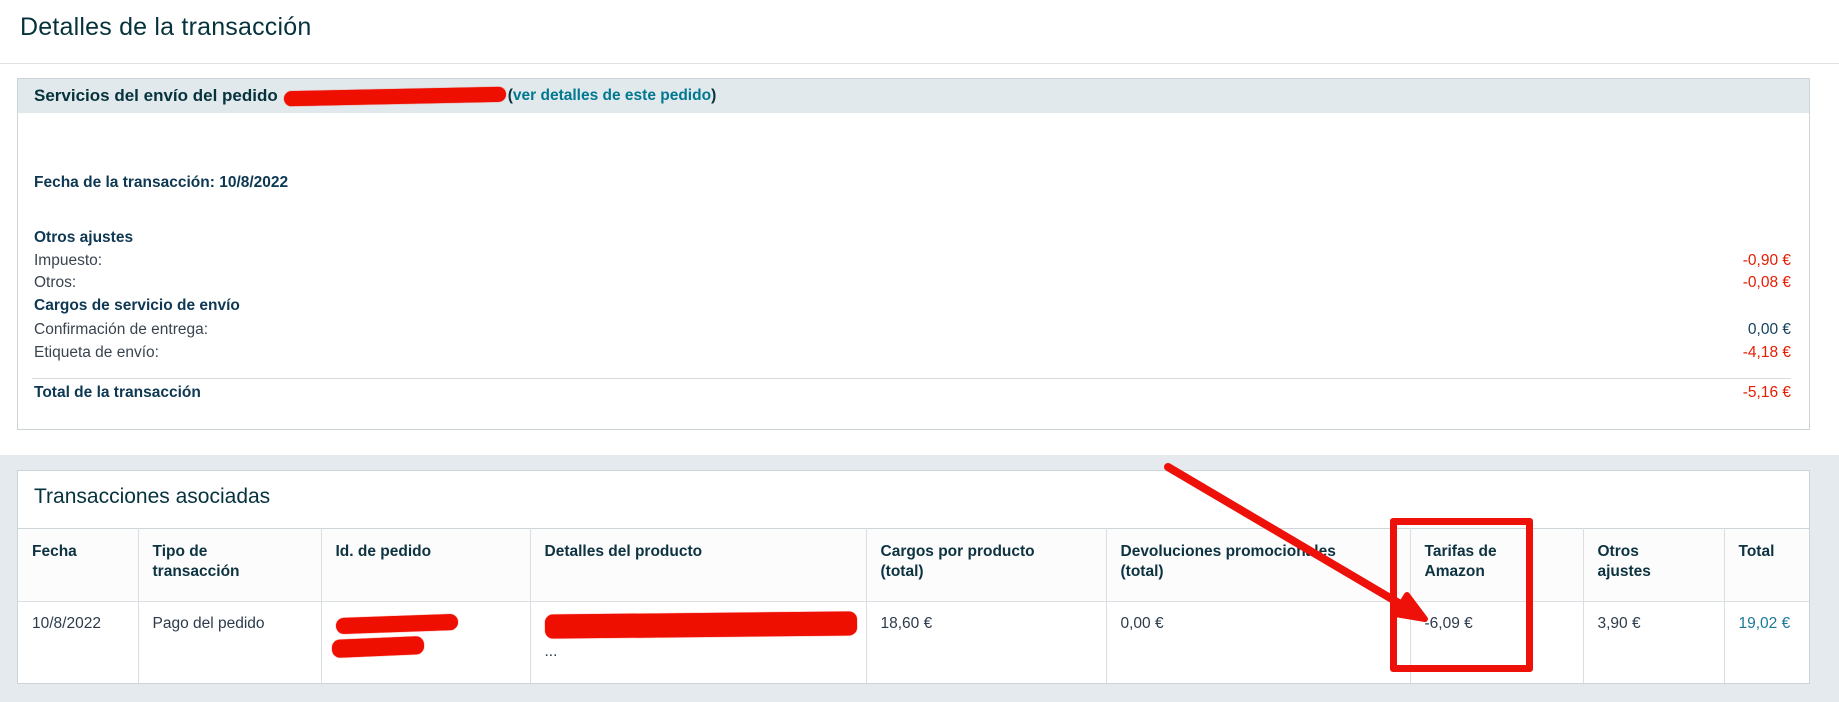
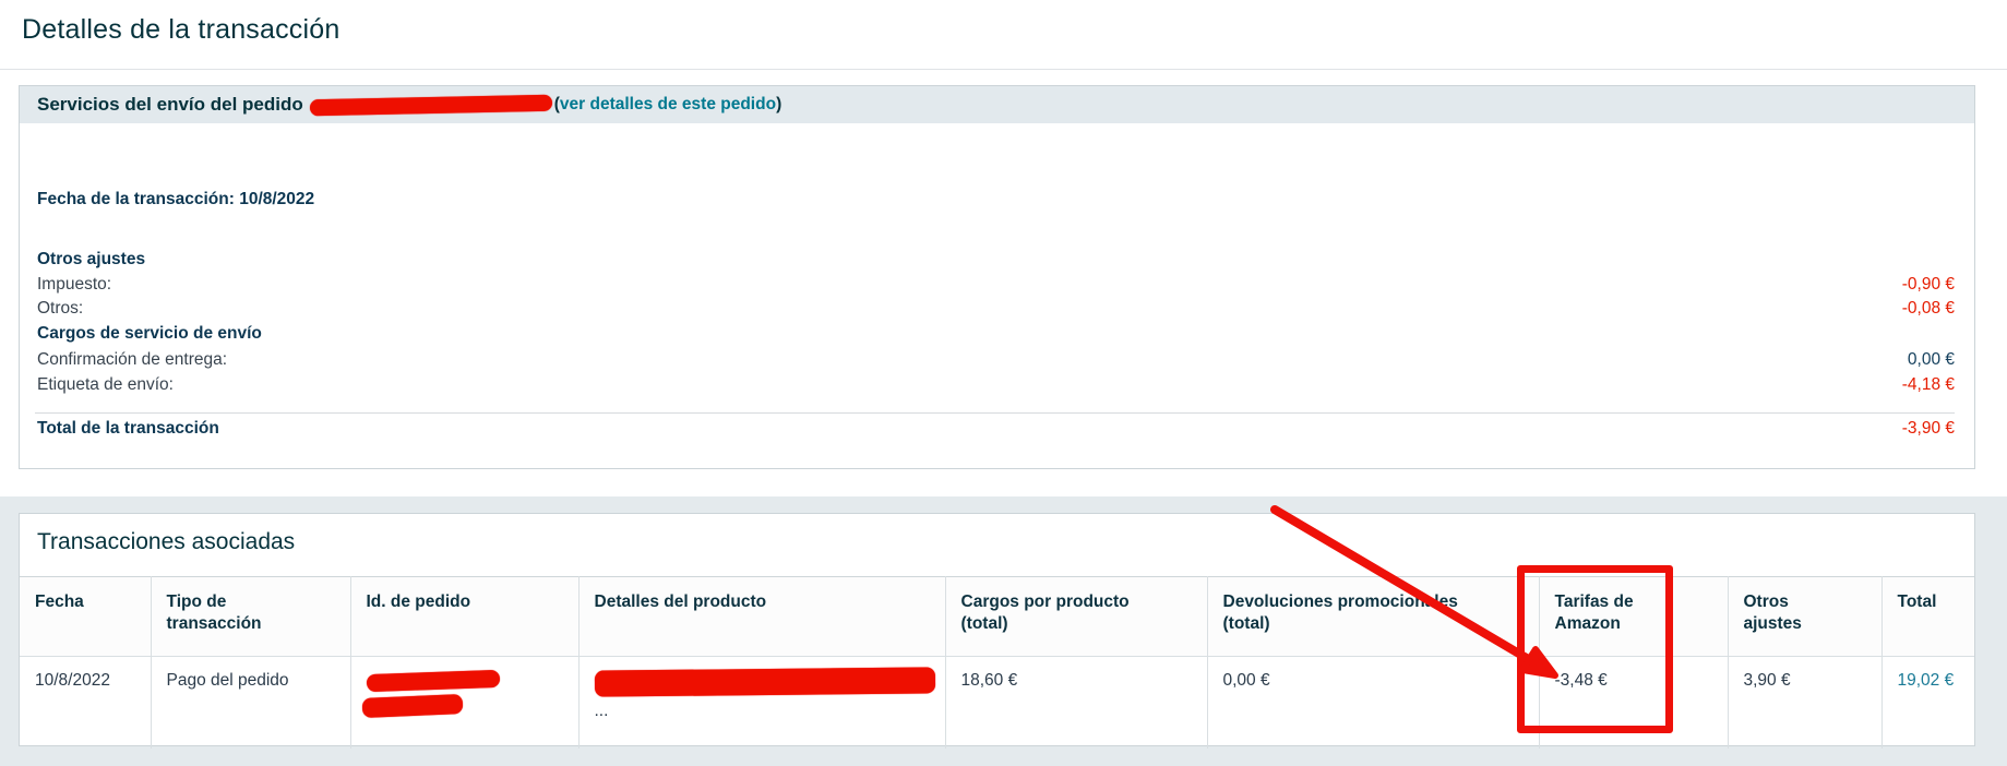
  Detalles de la transacción
  Servicios del envío del pedido
  (
  ver detalles de este pedido
  )
  Fecha de la transacción: 10/8/2022
  Otros ajustes
  Impuesto:
  -0,90 €
  Otros:
  -0,08 €
  Cargos de servicio de envío
  Confirmación de entrega:
  0,00 €
  Etiqueta de envío:
  -4,18 €
  Total de la transacción
- -5,16 €
+ -3,90 €
  Transacciones asociadas
  Fecha	Tipo de transacción	Id. de pedido	Detalles del producto	Cargos por producto (total)	Devoluciones promociones (total)	Tarifas de Amazon	Otros ajustes	Total
- 10/8/2022	Pago del pedido		...	18,60 €	0,00 €	-6,09 €	3,90 €	19,02 €
+ 10/8/2022	Pago del pedido		...	18,60 €	0,00 €	-3,48 €	3,90 €	19,02 €
